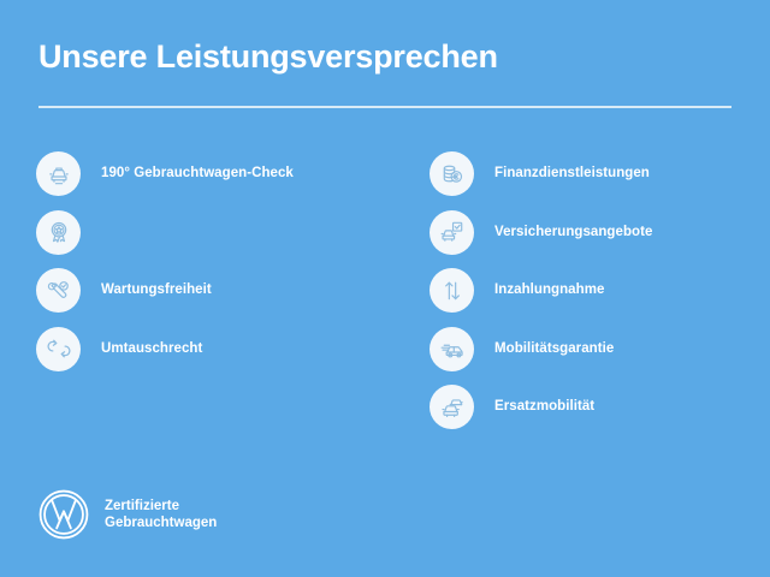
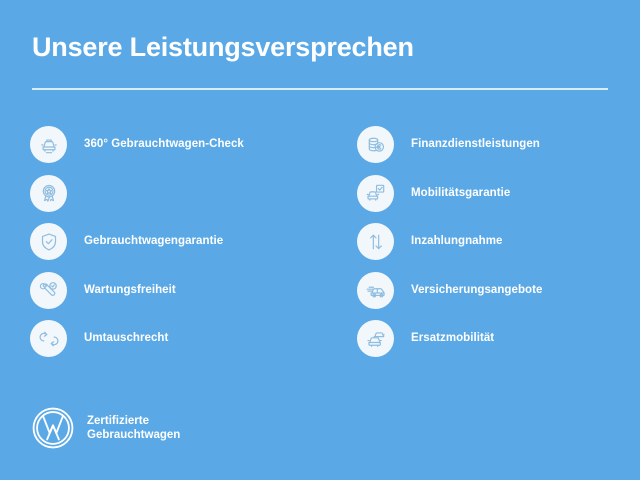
  Unsere Leistungsversprechen
- 190° Gebrauchtwagen-Check
+ 360° Gebrauchtwagen-Check
+ Gebrauchtwagengarantie
  Wartungsfreiheit
  Umtauschrecht
  Finanzdienstleistungen
- Versicherungsangebote
+ Mobilitätsgarantie
  Inzahlungnahme
- Mobilitätsgarantie
+ Versicherungsangebote
  Ersatzmobilität
  Zertifizierte
  Gebrauchtwagen
